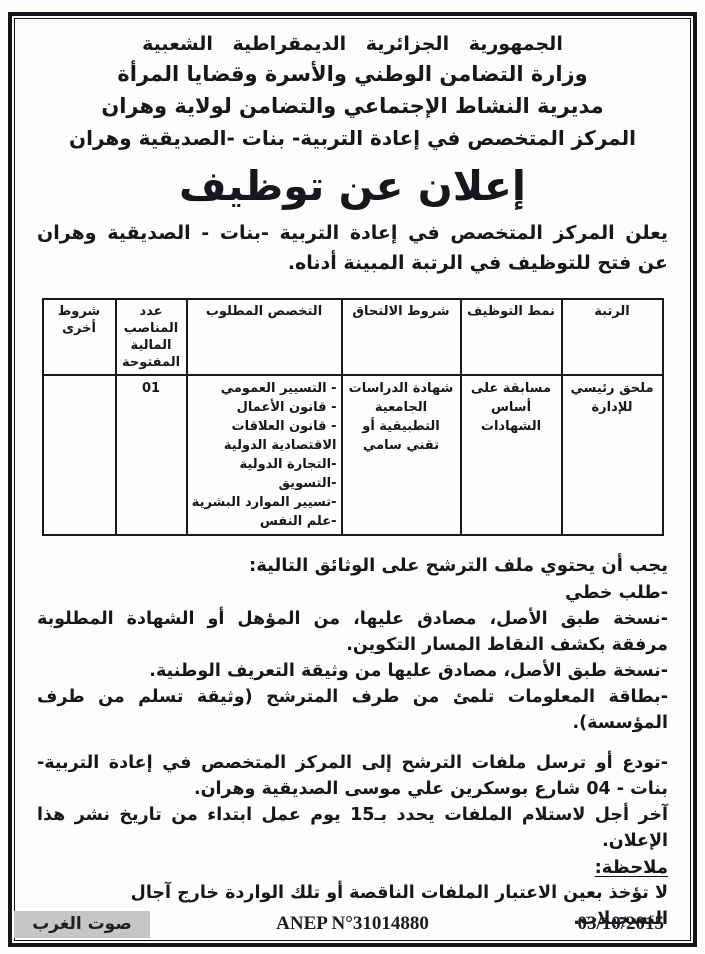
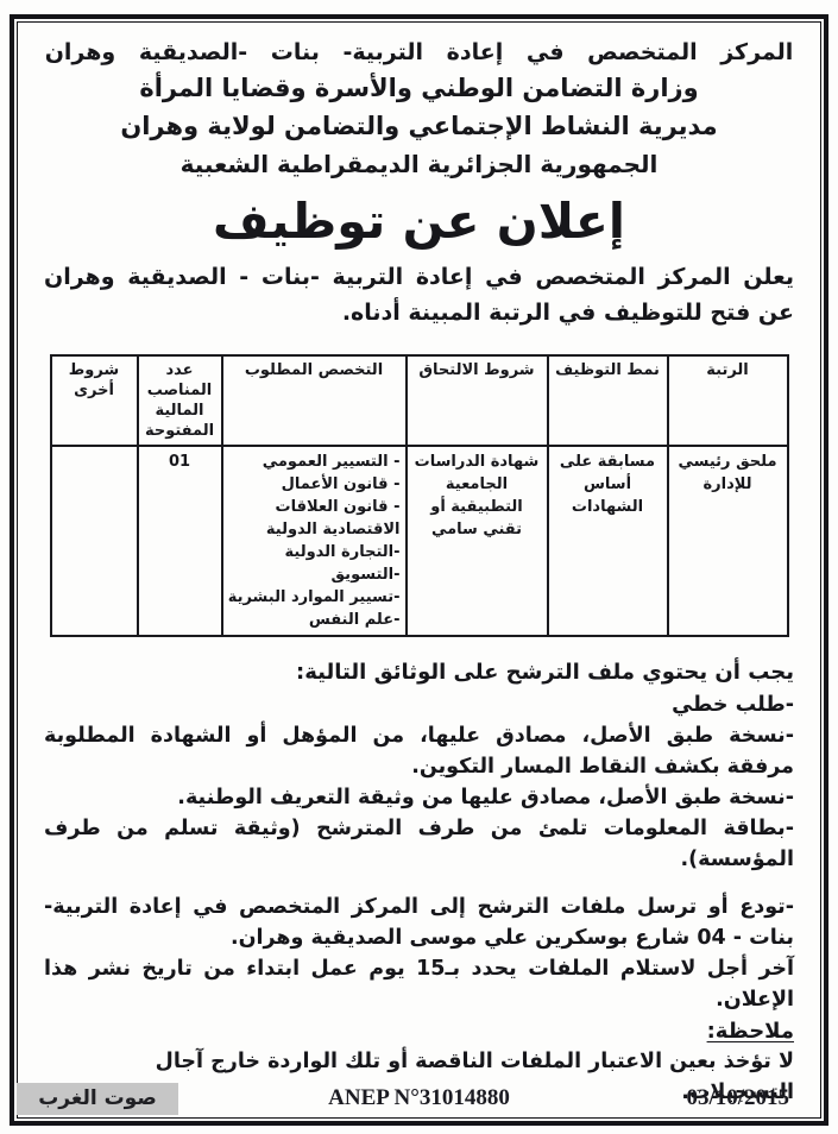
- الجمهورية الجزائرية الديمقراطية الشعبية
+ المركز المتخصص في إعادة التربية- بنات -الصديقية وهران
  وزارة التضامن الوطني والأسرة وقضايا المرأة
  مديرية النشاط الإجتماعي والتضامن لولاية وهران
- المركز المتخصص في إعادة التربية- بنات -الصديقية وهران
+ الجمهورية الجزائرية الديمقراطية الشعبية
  إعلان عن توظيف
  يعلن المركز المتخصص في إعادة التربية -بنات - الصديقية وهران عن فتح للتوظيف في الرتبة المبينة أدناه.
  الرتبة	نمط التوظيف	شروط الالتحاق	التخصص المطلوب	عدد المناصب المالية المفتوحة	شروط أخرى
  ملحق رئيسي للإدارة	مسابقة على أساس الشهادات	شهادة الدراسات الجامعية التطبيقية أو تقني سامي	- التسيير العمومي- قانون الأعمال- قانون العلاقات الاقتصادية الدولية-التجارة الدولية-التسويق-تسيير الموارد البشرية-علم النفس	01
  يجب أن يحتوي ملف الترشح على الوثائق التالية:
  -طلب خطي
  -نسخة طبق الأصل، مصادق عليها، من المؤهل أو الشهادة المطلوبة مرفقة بكشف النقاط المسار التكوين.
  -نسخة طبق الأصل، مصادق عليها من وثيقة التعريف الوطنية.
  -بطاقة المعلومات تلمئ من طرف المترشح (وثيقة تسلم من طرف المؤسسة).
  -تودع أو ترسل ملفات الترشح إلى المركز المتخصص في إعادة التربية- بنات - 04 شارع بوسكرين علي موسى الصديقية وهران.
  آخر أجل لاستلام الملفات يحدد بـ15 يوم عمل ابتداء من تاريخ نشر هذا الإعلان.
  ملاحظة:
  لا تؤخذ بعين الاعتبار الملفات الناقصة أو تلك الواردة خارج آجال التسجيلات.
  صوت الغرب
  ANEP N°31014880
  03/10/2015
